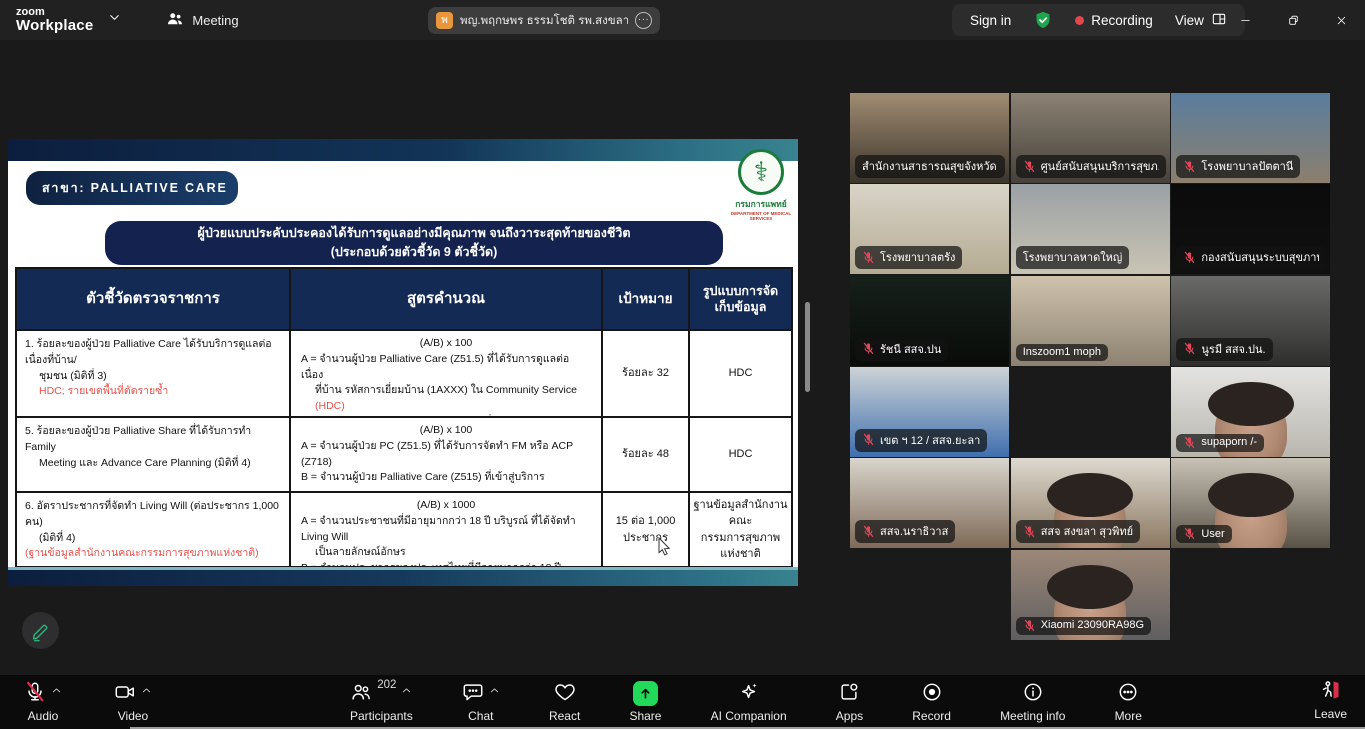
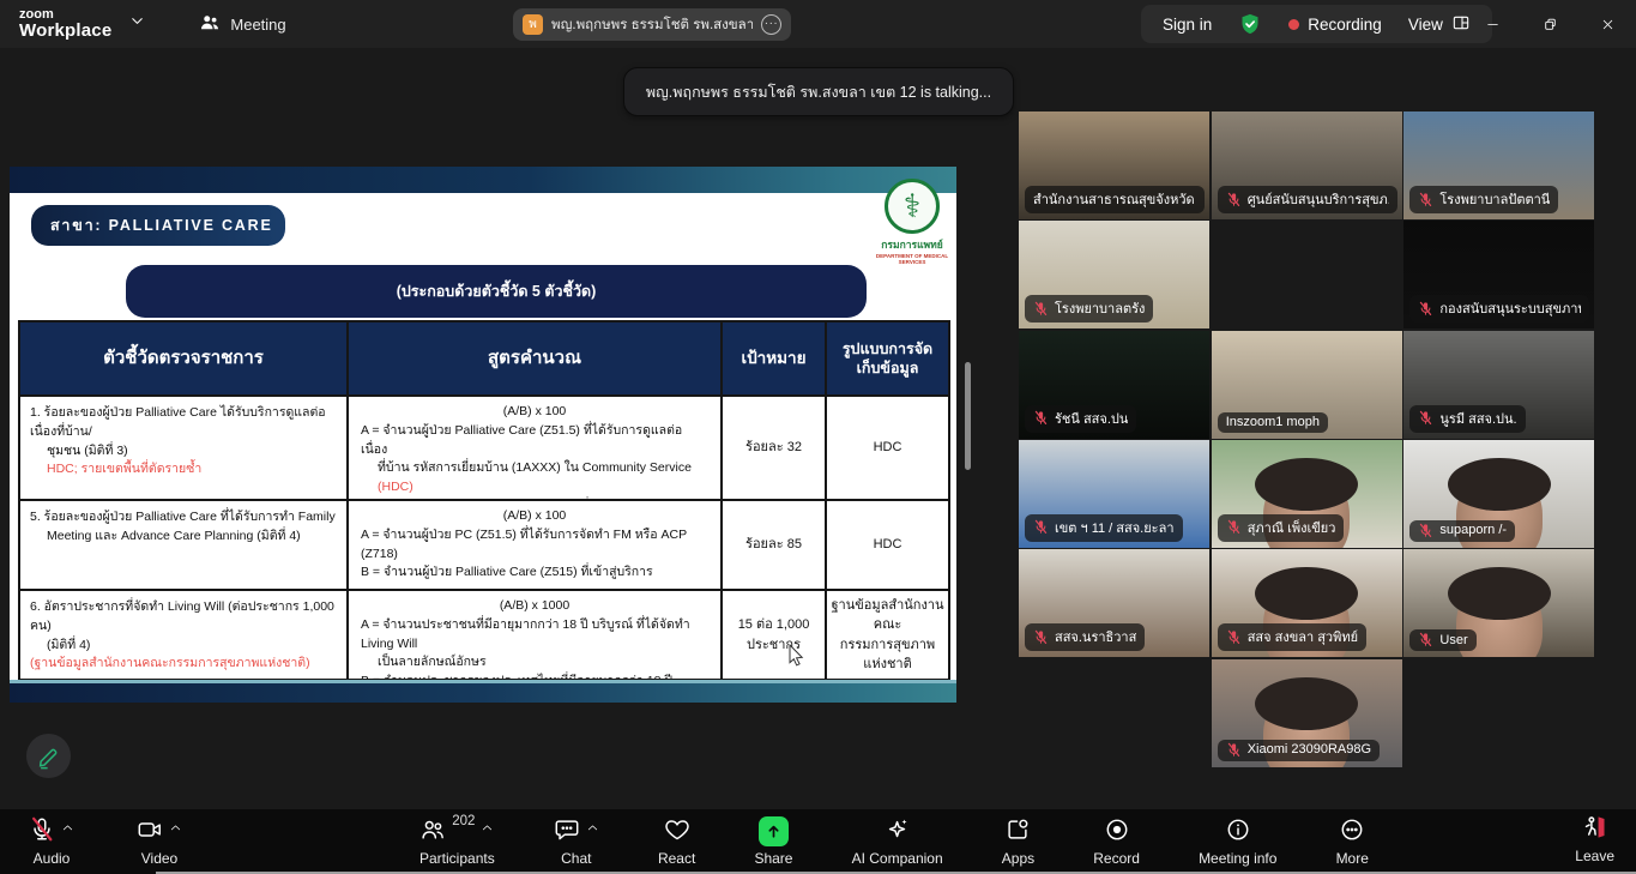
  zoom
  Workplace
  Meeting
  พ
  พญ.พฤกษพร ธรรมโชติ รพ.สงขลา
  ···
  Sign in
  Recording
  View
+ พญ.พฤกษพร ธรรมโชติ รพ.สงขลา เขต 12 is talking...
  สาขา: PALLIATIVE CARE
  ⚕
  กรมการแพทย์
- ผู้ป่วยแบบประคับประคองได้รับการดูแลอย่างมีคุณภาพ จนถึงวาระสุดท้ายของชีวิต
- (ประกอบด้วยตัวชี้วัด 9 ตัวชี้วัด)
+ (ประกอบด้วยตัวชี้วัด 5 ตัวชี้วัด)
  ตัวชี้วัดตรวจราชการ
  สูตรคำนวณ
  เป้าหมาย
  รูปแบบการจัด
  เก็บข้อมูล
  1. ร้อยละของผู้ป่วย Palliative Care ได้รับบริการดูแลต่อเนื่องที่บ้าน/
  ชุมชน (มิติที่ 3)
  HDC; รายเขตพื้นที่ตัดรายซ้ำ
  (A/B) x 100
  A = จำนวนผู้ป่วย Palliative Care (Z51.5) ที่ได้รับการดูแลต่อเนื่อง
  ที่บ้าน รหัสการเยี่ยมบ้าน (1AXXX) ใน Community Service (HDC)
  ร้อยละ 32
  HDC
- 5. ร้อยละของผู้ป่วย Palliative Share ที่ได้รับการทำ Family
+ 5. ร้อยละของผู้ป่วย Palliative Care ที่ได้รับการทำ Family
  Meeting และ Advance Care Planning (มิติที่ 4)
  (A/B) x 100
  A = จำนวนผู้ป่วย PC (Z51.5) ที่ได้รับการจัดทำ FM หรือ ACP (Z718)
  B = จำนวนผู้ป่วย Palliative Care (Z515) ที่เข้าสู่บริการ
- ร้อยละ 48
+ ร้อยละ 85
  HDC
  6. อัตราประชากรที่จัดทำ Living Will (ต่อประชากร 1,000 คน)
  (มิติที่ 4)
  (ฐานข้อมูลสำนักงานคณะกรรมการสุขภาพแห่งชาติ)
  (A/B) x 1000
  A = จำนวนประชาชนที่มีอายุมากกว่า 18 ปี บริบูรณ์ ที่ได้จัดทำ Living Will
  เป็นลายลักษณ์อักษร
  15 ต่อ 1,000
  ประชาร
  ฐานข้อมูลสำนักงานคณะ
  กรรมการสุขภาพแห่งชาติ
  สำนักงานสาธารณสุขจังหวัด
  ศูนย์สนับสนุนบริการสุขภ
  โรงพยาบาลปัตตานี
  โรงพยาบาลตรัง
- โรงพยาบาลหาดใหญ่
  กองสนับสนุนระบบสุขภา
  รัชนี สสจ.ปน
  Inszoom1 moph
  นูรมี สสจ.ปน.
- เขต ฯ 12 / สสจ.ยะลา
+ เขต ฯ 11 / สสจ.ยะลา
+ สุภาณี เพ็งเขียว
  supaporn /-
  สสจ.นราธิวาส
  สสจ สงขลา สุวพิทย์
  User
  Xiaomi 23090RA98G
  Audio
  Video
  202
  Participants
  Chat
  React
  Share
  AI Companion
  Apps
  Record
  Meeting info
  More
  Leave
